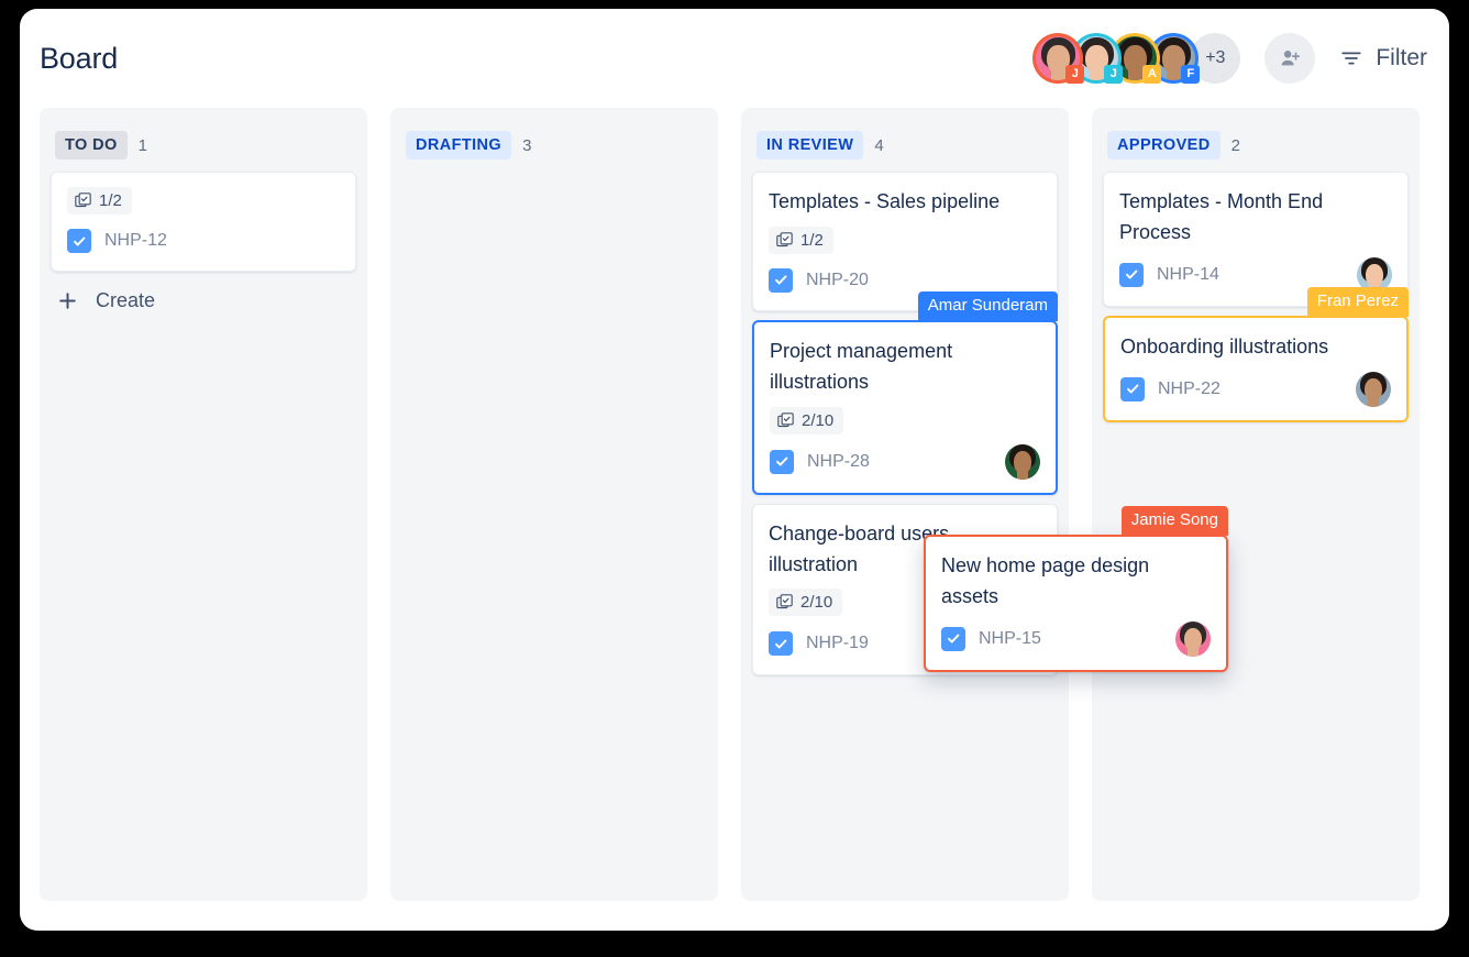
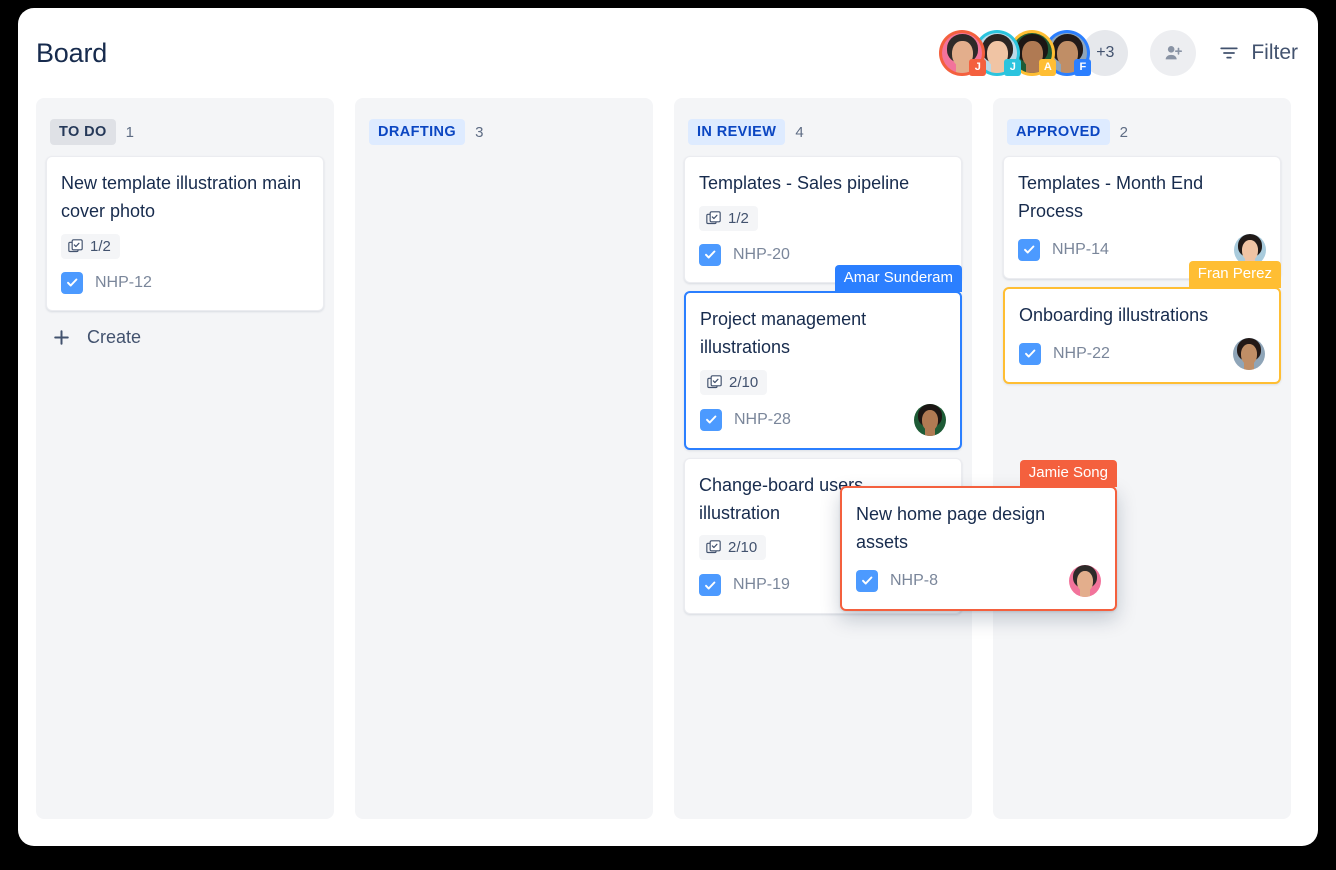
  Board
  J
  J
  A
  F
  +3
  Filter
  TO DO
  1
+ New template illustration main cover photo
  1/2
  NHP-12
  Create
  DRAFTING
  3
  IN REVIEW
  4
  Templates - Sales pipeline
  1/2
  NHP-20
  Amar Sunderam
  Project management illustrations
  2/10
  NHP-28
  Change-board users illustration
  2/10
  NHP-19
  APPROVED
  2
  Templates - Month End Process
  NHP-14
  Fran Perez
  Onboarding illustrations
  NHP-22
  Jamie Song
  New home page design assets
- NHP-15
+ NHP-8
